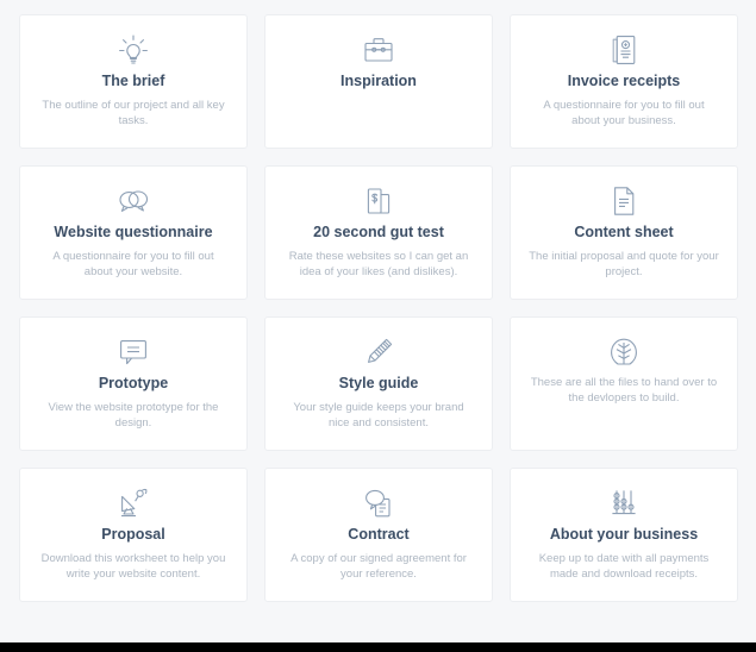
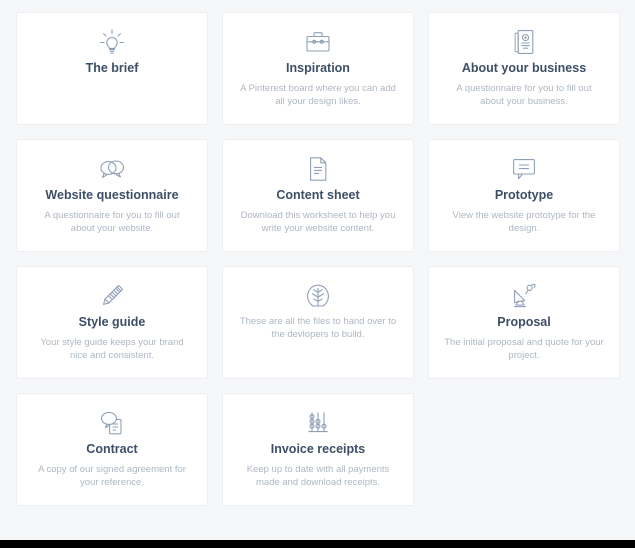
  The brief
- The outline of our project and all key tasks.
  Inspiration
+ A Pinterest board where you can add all your design likes.
- Invoice receipts
+ About your business
  A questionnaire for you to fill out about your business.
  Website questionnaire
  A questionnaire for you to fill out about your website.
- 20 second gut test
- Rate these websites so I can get an idea of your likes (and dislikes).
  Content sheet
- The initial proposal and quote for your project.
+ Download this worksheet to help you write your website content.
  Prototype
  View the website prototype for the design.
  Style guide
  Your style guide keeps your brand nice and consistent.
  These are all the files to hand over to the devlopers to build.
  Proposal
- Download this worksheet to help you write your website content.
+ The initial proposal and quote for your project.
  Contract
  A copy of our signed agreement for your reference.
- About your business
+ Invoice receipts
  Keep up to date with all payments made and download receipts.
